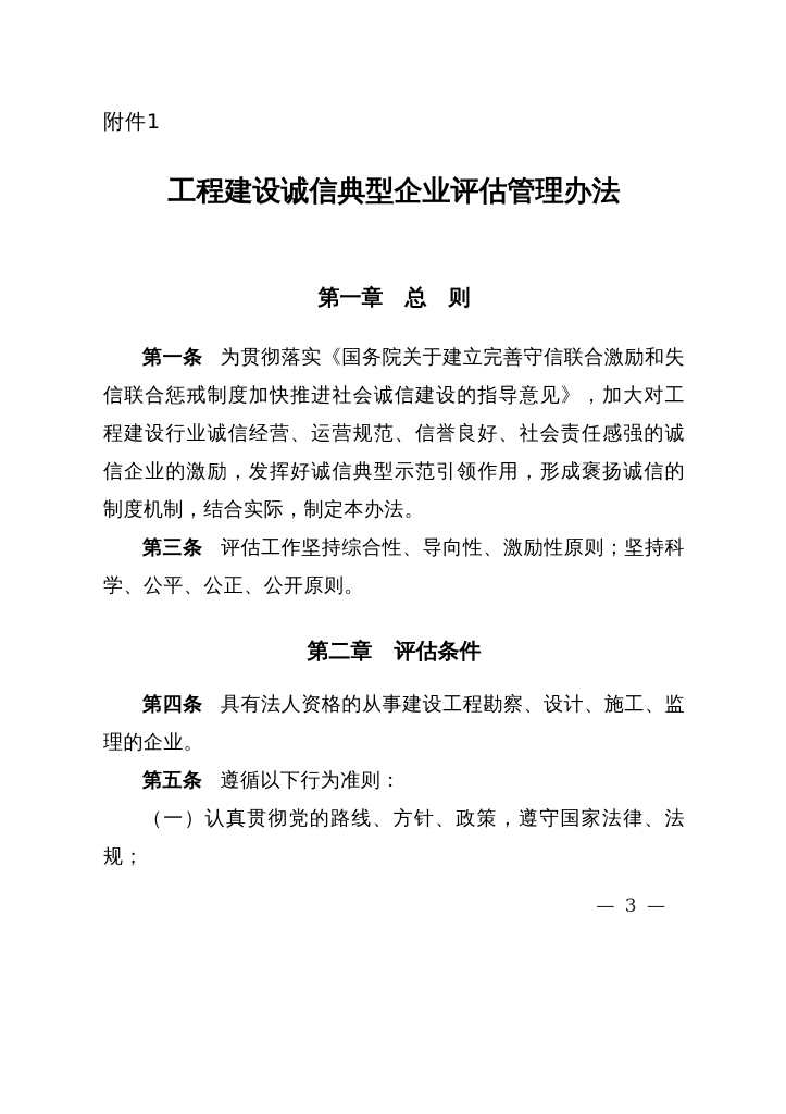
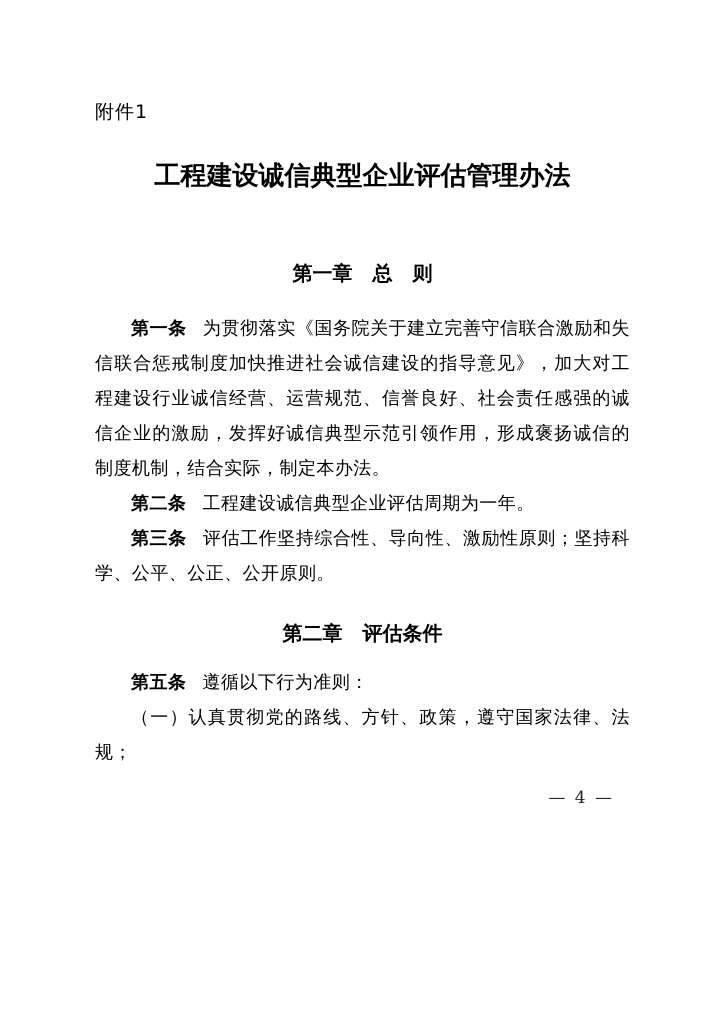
  附件1
  工程建设诚信典型企业评估管理办法
  第一章 总 则
  第一条 为贯彻落实《国务院关于建立完善守信联合激励和失信联合惩戒制度加快推进社会诚信建设的指导意见》，加大对工程建设行业诚信经营、运营规范、信誉良好、社会责任感强的诚信企业的激励，发挥好诚信典型示范引领作用，形成褒扬诚信的制度机制，结合实际，制定本办法。
+ 第二条 工程建设诚信典型企业评估周期为一年。
  第三条 评估工作坚持综合性、导向性、激励性原则；坚持科学、公平、公正、公开原则。
  第二章 评估条件
- 第四条 具有法人资格的从事建设工程勘察、设计、施工、监理的企业。
  第五条 遵循以下行为准则：
  （一）认真贯彻党的路线、方针、政策，遵守国家法律、法规；
- — 3 —
+ — 4 —
